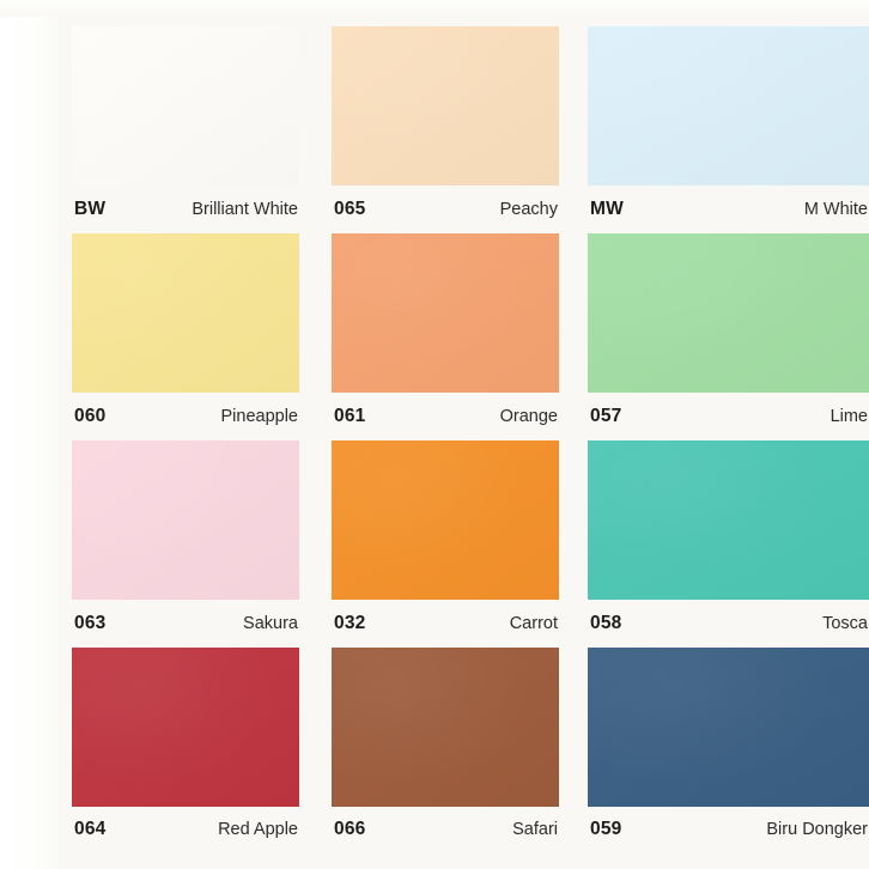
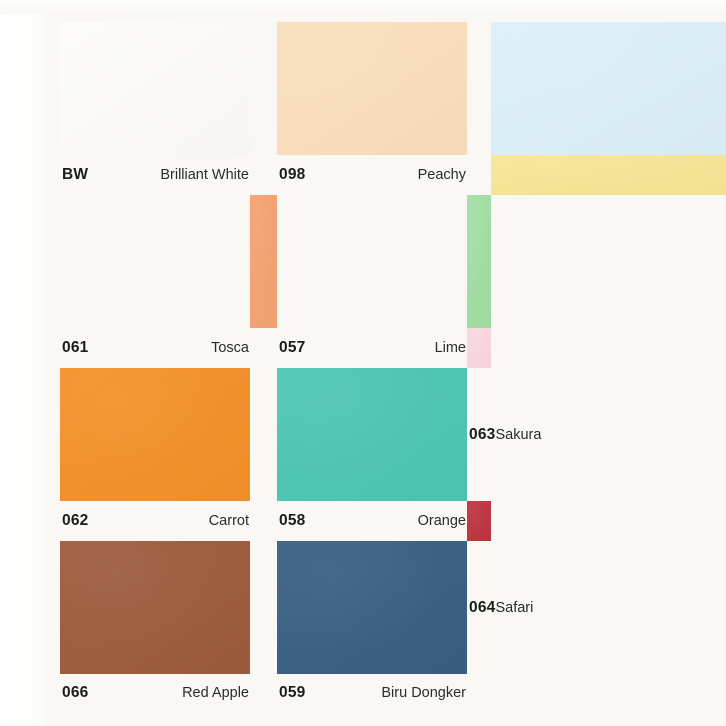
  BW
  Brilliant White
- 065
+ 098
  Peachy
- MW
- M White
- 060
- Pineapple
  061
- Orange
+ Tosca
  057
  Lime
  063
  Sakura
- 032
+ 062
  Carrot
  058
- Tosca
+ Orange
  064
- Red Apple
+ Safari
  066
- Safari
+ Red Apple
  059
  Biru Dongker
